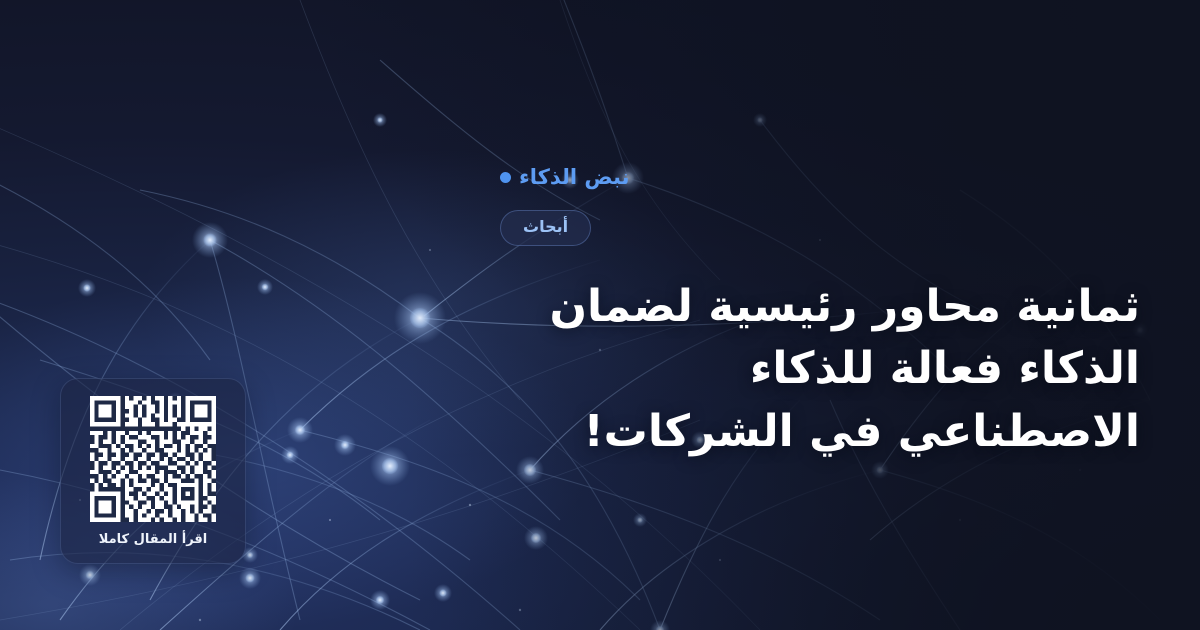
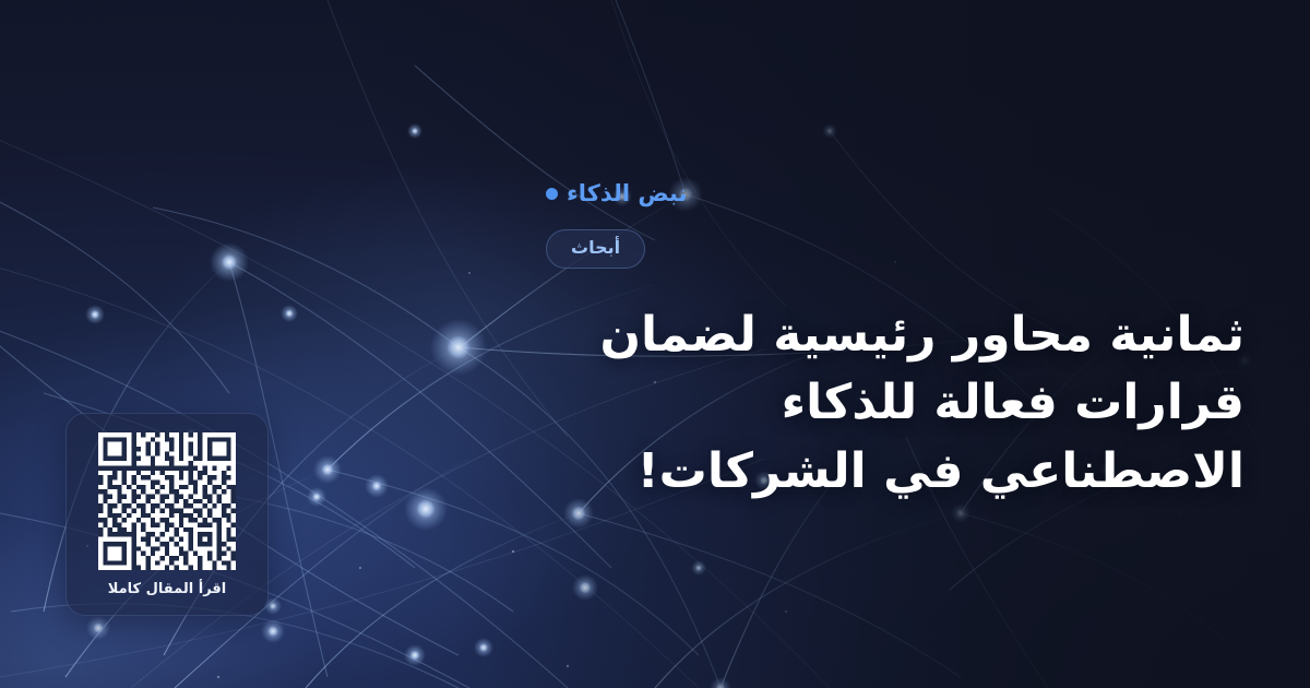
  اقرأ المقال كاملا
  نبض الذكاء
  أبحاث
- ثمانية محاور رئيسية لضمان الذكاء فعالة للذكاء الاصطناعي في الشركات!
+ ثمانية محاور رئيسية لضمان قرارات فعالة للذكاء الاصطناعي في الشركات!
